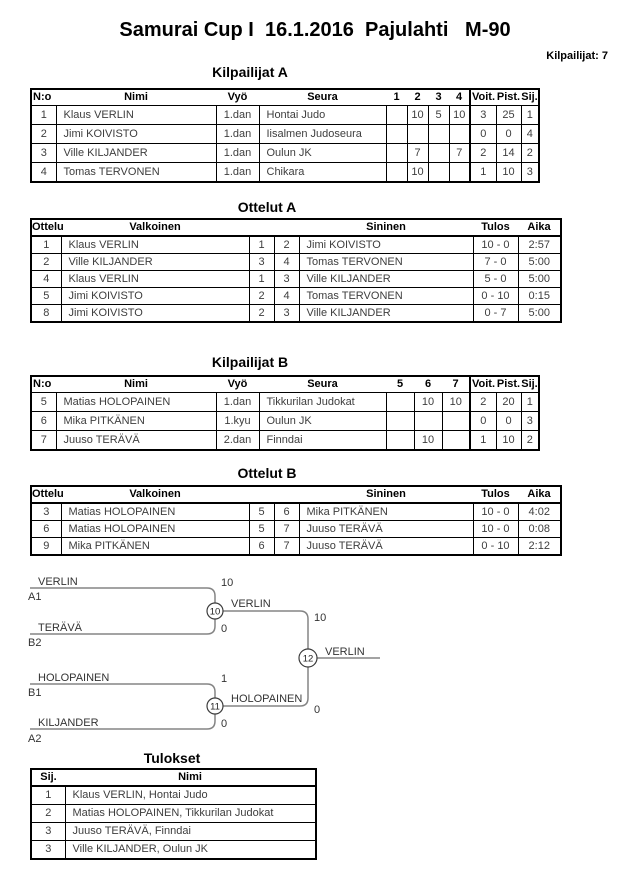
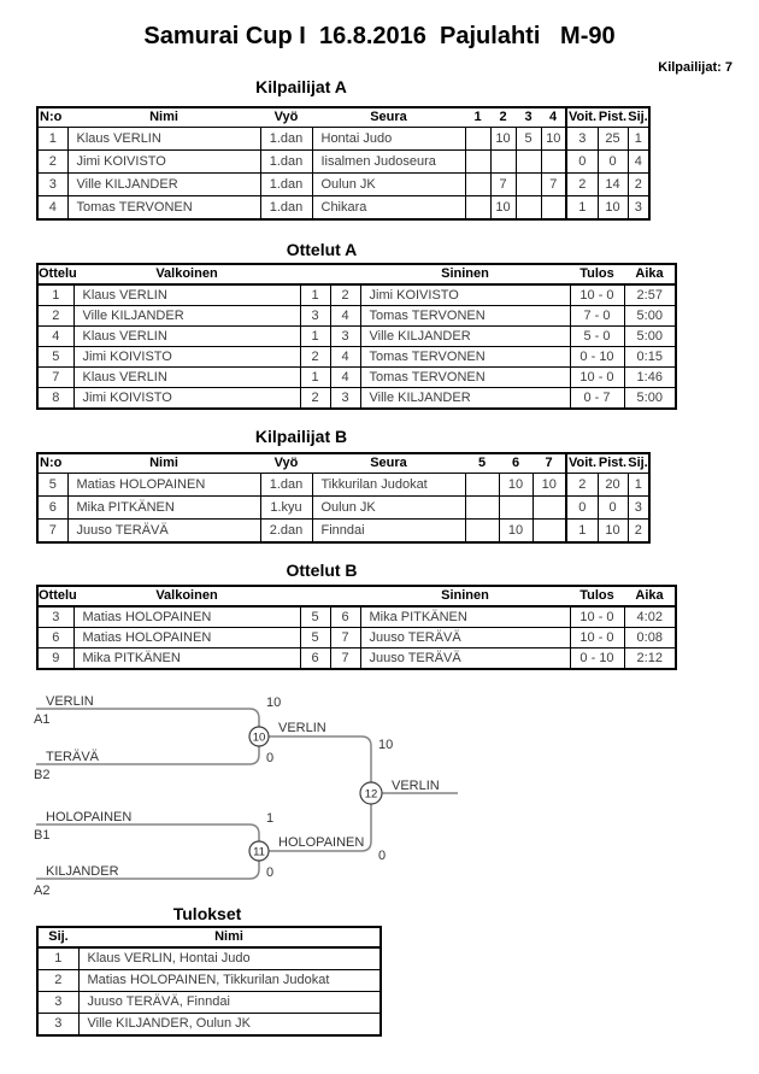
- Samurai Cup I 16.1.2016 Pajulahti M-90
+ Samurai Cup I 16.8.2016 Pajulahti M-90
  Kilpailijat: 7
  Kilpailijat A
  N:o	Nimi	Vyö	Seura	1	2	3	4	Voit.	Pist.	Sij.
  1	Klaus VERLIN	1.dan	Hontai Judo		10	5	10	3	25	1
  2	Jimi KOIVISTO	1.dan	Iisalmen Judoseura					0	0	4
  3	Ville KILJANDER	1.dan	Oulun JK		7		7	2	14	2
  4	Tomas TERVONEN	1.dan	Chikara		10			1	10	3
  Ottelut A
  Ottelu	Valkoinen			Sininen	Tulos	Aika
  1	Klaus VERLIN	1	2	Jimi KOIVISTO	10 - 0	2:57
  2	Ville KILJANDER	3	4	Tomas TERVONEN	7 - 0	5:00
  4	Klaus VERLIN	1	3	Ville KILJANDER	5 - 0	5:00
  5	Jimi KOIVISTO	2	4	Tomas TERVONEN	0 - 10	0:15
+ 7	Klaus VERLIN	1	4	Tomas TERVONEN	10 - 0	1:46
  8	Jimi KOIVISTO	2	3	Ville KILJANDER	0 - 7	5:00
  Kilpailijat B
  N:o	Nimi	Vyö	Seura	5	6	7	Voit.	Pist.	Sij.
  5	Matias HOLOPAINEN	1.dan	Tikkurilan Judokat		10	10	2	20	1
  6	Mika PITKÄNEN	1.kyu	Oulun JK				0	0	3
  7	Juuso TERÄVÄ	2.dan	Finndai		10		1	10	2
  Ottelut B
  Ottelu	Valkoinen			Sininen	Tulos	Aika
  3	Matias HOLOPAINEN	5	6	Mika PITKÄNEN	10 - 0	4:02
  6	Matias HOLOPAINEN	5	7	Juuso TERÄVÄ	10 - 0	0:08
  9	Mika PITKÄNEN	6	7	Juuso TERÄVÄ	0 - 10	2:12
  VERLIN
  A1
  10
  TERÄVÄ
  B2
  0
  VERLIN
  10
  HOLOPAINEN
  B1
  1
  KILJANDER
  A2
  0
  HOLOPAINEN
  0
  VERLIN
  10
  11
  12
  Tulokset
  Sij.	Nimi
  1	Klaus VERLIN, Hontai Judo
  2	Matias HOLOPAINEN, Tikkurilan Judokat
  3	Juuso TERÄVÄ, Finndai
  3	Ville KILJANDER, Oulun JK
